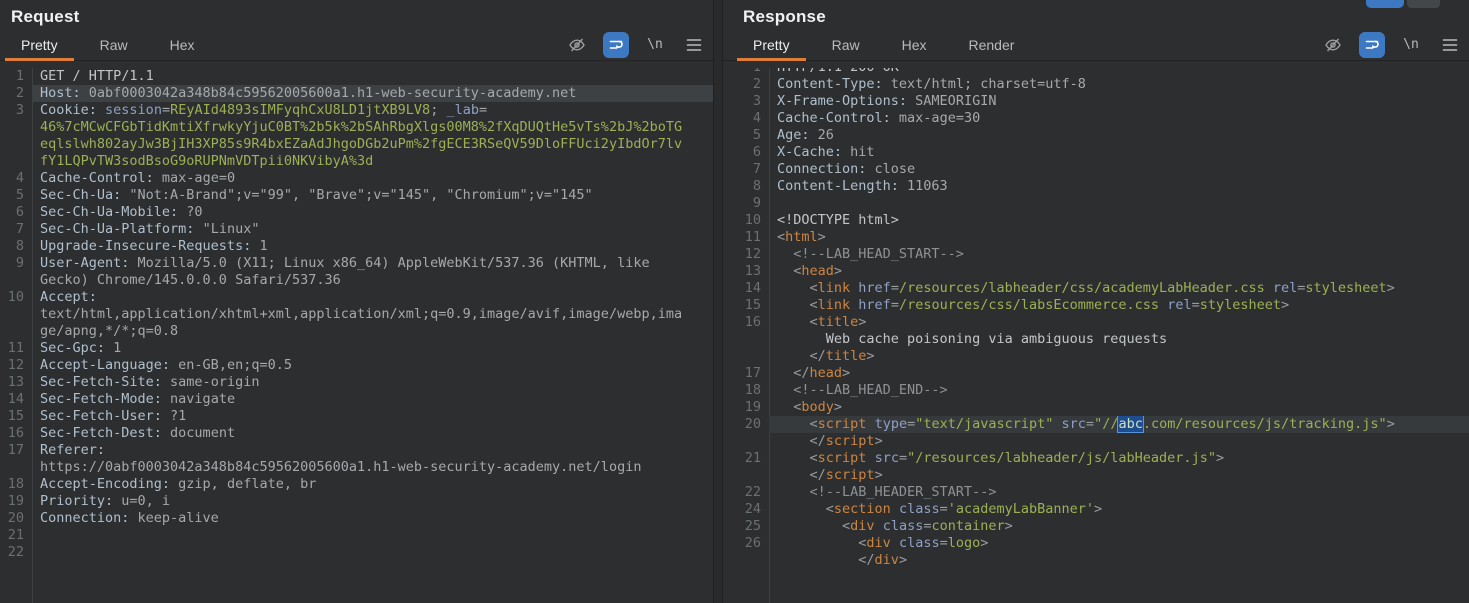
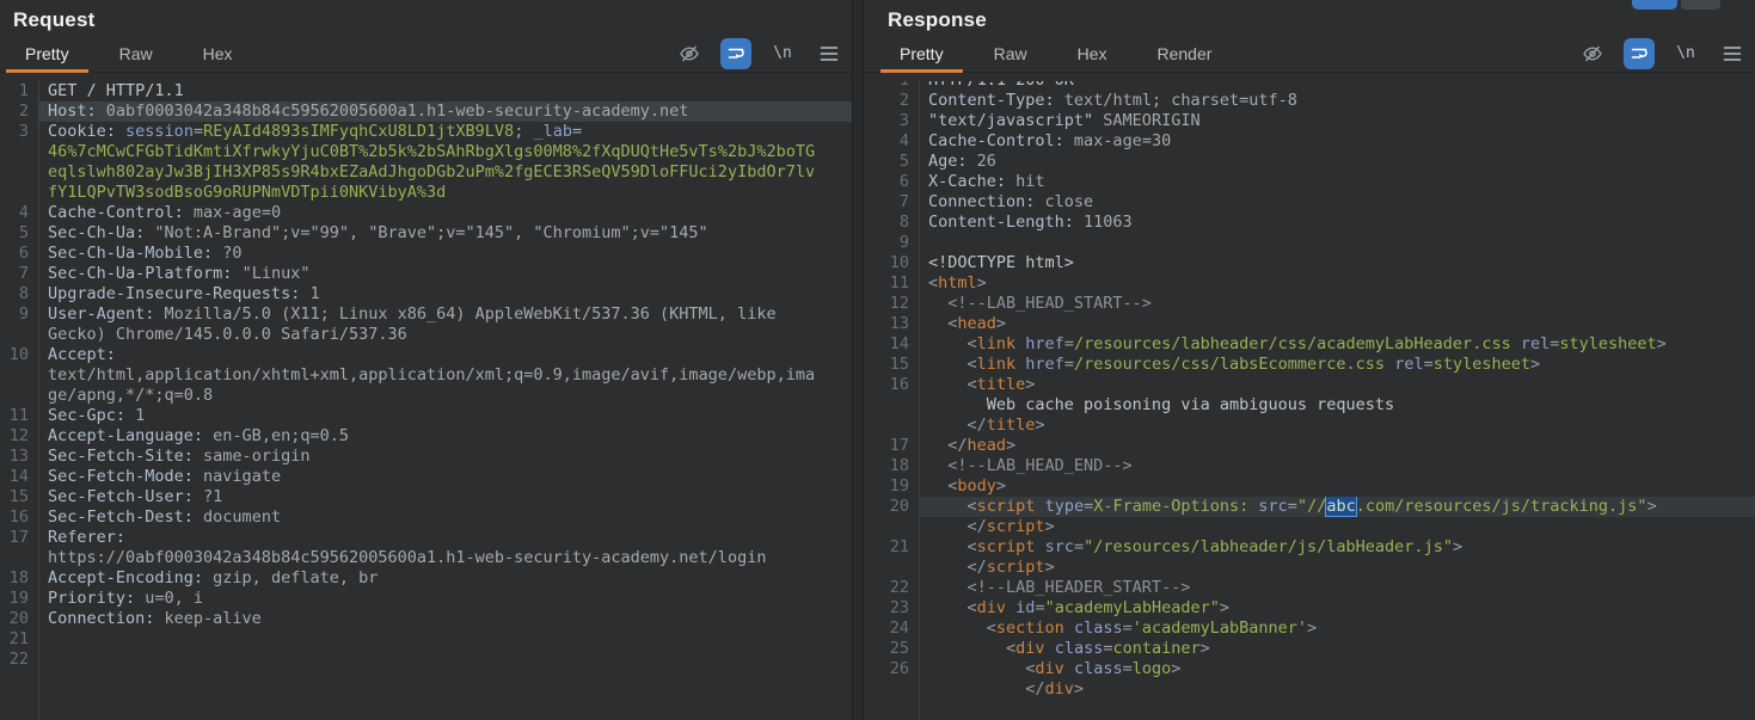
  Request
  Pretty
  Raw
  Hex
  \n
  1
  GET / HTTP/1.1
  2
  Host: 0abf0003042a348b84c59562005600a1.h1-web-security-academy.net
  3
  Cookie: session=REyAId4893sIMFyqhCxU8LD1jtXB9LV8; _lab=
  46%7cMCwCFGbTidKmtiXfrwkyYjuC0BT%2b5k%2bSAhRbgXlgs00M8%2fXqDUQtHe5vTs%2bJ%2boTG
  eqlslwh802ayJw3BjIH3XP85s9R4bxEZaAdJhgoDGb2uPm%2fgECE3RSeQV59DloFFUci2yIbdOr7lv
  fY1LQPvTW3sodBsoG9oRUPNmVDTpii0NKVibyA%3d
  4
  Cache-Control: max-age=0
  5
  Sec-Ch-Ua: "Not:A-Brand";v="99", "Brave";v="145", "Chromium";v="145"
  6
  Sec-Ch-Ua-Mobile: ?0
  7
  Sec-Ch-Ua-Platform: "Linux"
  8
  Upgrade-Insecure-Requests: 1
  9
  User-Agent: Mozilla/5.0 (X11; Linux x86_64) AppleWebKit/537.36 (KHTML, like
  Gecko) Chrome/145.0.0.0 Safari/537.36
  10
  Accept:
  text/html,application/xhtml+xml,application/xml;q=0.9,image/avif,image/webp,ima
  ge/apng,*/*;q=0.8
  11
  Sec-Gpc: 1
  12
  Accept-Language: en-GB,en;q=0.5
  13
  Sec-Fetch-Site: same-origin
  14
  Sec-Fetch-Mode: navigate
  15
  Sec-Fetch-User: ?1
  16
  Sec-Fetch-Dest: document
  17
  Referer:
  https://0abf0003042a348b84c59562005600a1.h1-web-security-academy.net/login
  18
  Accept-Encoding: gzip, deflate, br
  19
  Priority: u=0, i
  20
  Connection: keep-alive
  21
  22
  Response
  Pretty
  Raw
  Hex
  Render
  \n
  2
  Content-Type: text/html; charset=utf-8
  3
- X-Frame-Options: SAMEORIGIN
+ "text/javascript" SAMEORIGIN
  4
  Cache-Control: max-age=30
  5
  Age: 26
  6
  X-Cache: hit
  7
  Connection: close
  8
  Content-Length: 11063
  9
  10
  <!DOCTYPE html>
  11
  <html>
  12
  <!--LAB_HEAD_START-->
  13
  <head>
  14
  <link href=/resources/labheader/css/academyLabHeader.css rel=stylesheet>
  15
  <link href=/resources/css/labsEcommerce.css rel=stylesheet>
  16
  <title>
  Web cache poisoning via ambiguous requests
  </title>
  17
  </head>
  18
  <!--LAB_HEAD_END-->
  19
  <body>
  20
- <script type="text/javascript" src="//abc.com/resources/js/tracking.js">
+ <script type=X-Frame-Options: src="//abc.com/resources/js/tracking.js">
  </script>
  21
  <script src="/resources/labheader/js/labHeader.js">
  </script>
  22
  <!--LAB_HEADER_START-->
+ 23
+ <div id="academyLabHeader">
  24
  <section class='academyLabBanner'>
  25
  <div class=container>
  26
  <div class=logo>
  </div>
